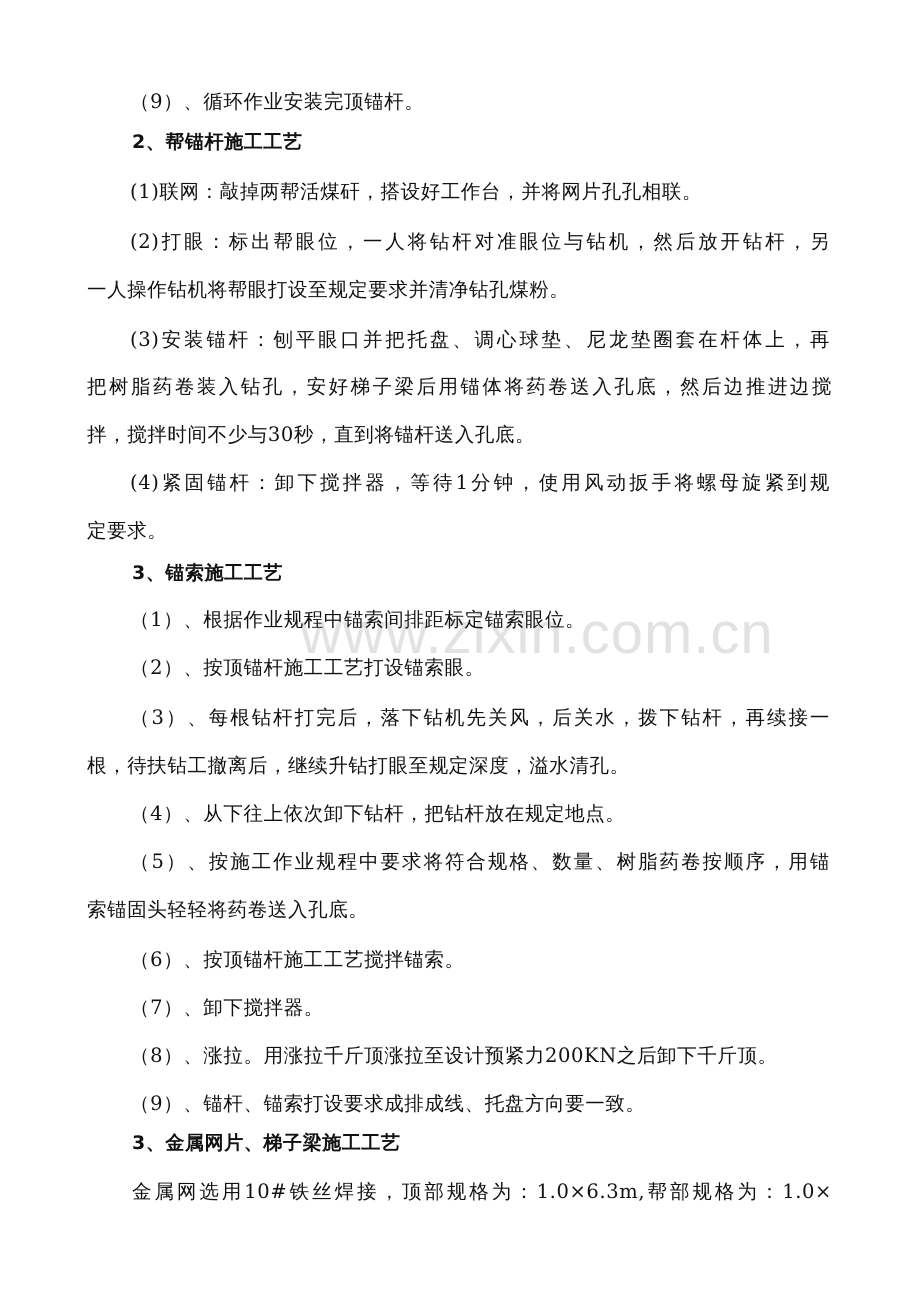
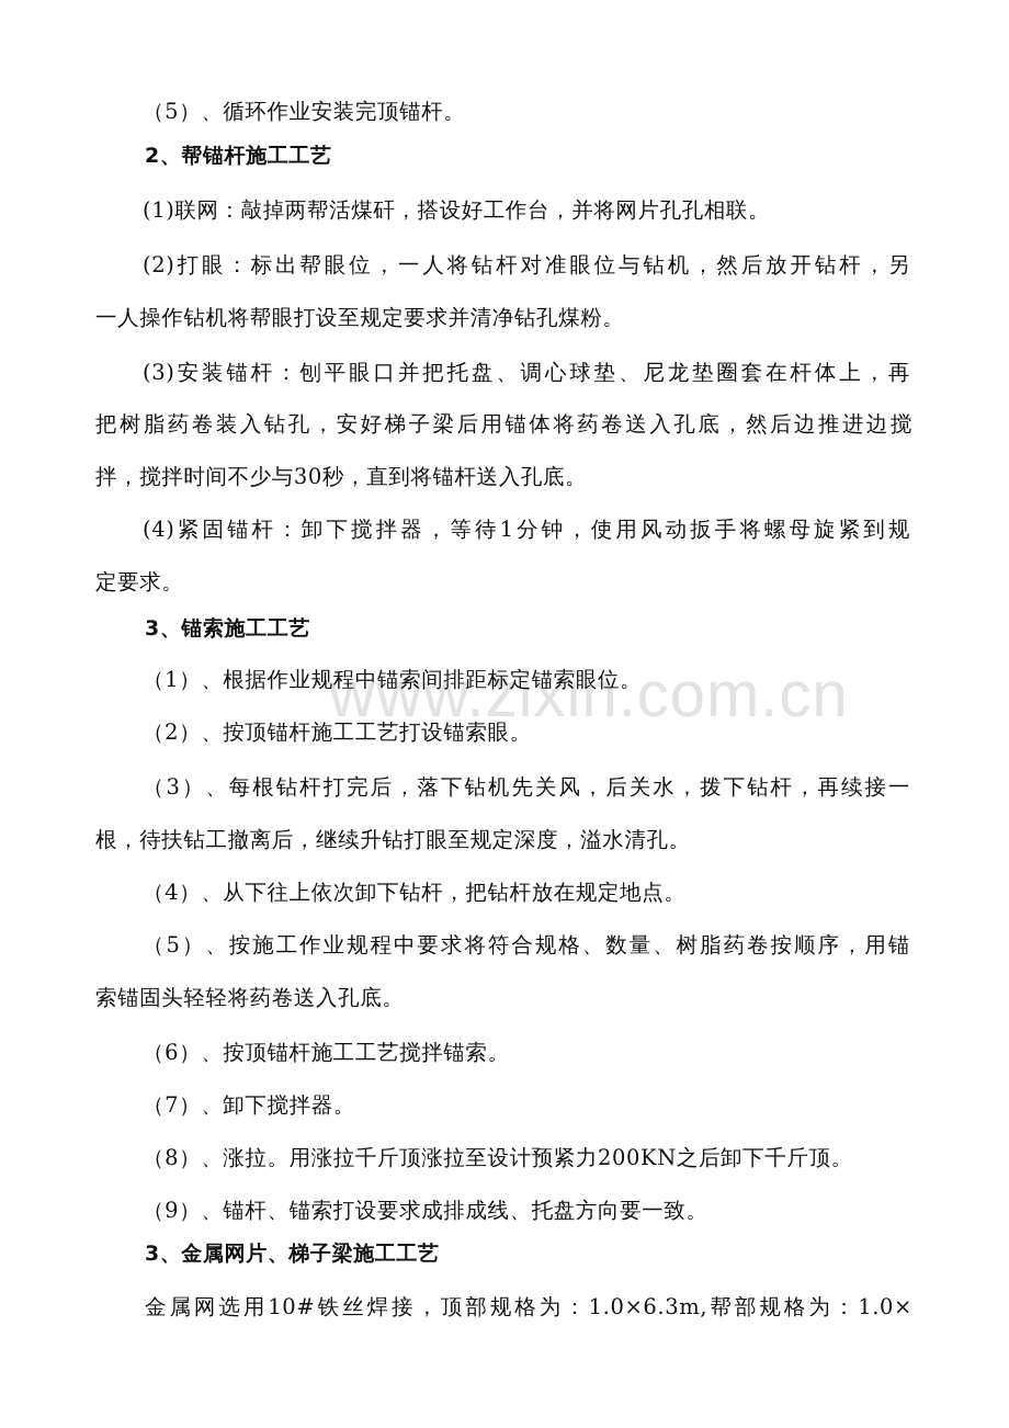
  www.zixin.com.cn
- （9）、循环作业安装完顶锚杆。
+ （5）、循环作业安装完顶锚杆。
  2、帮锚杆施工工艺
  (1)联网：敲掉两帮活煤矸，搭设好工作台，并将网片孔孔相联。
  (2)打眼：标出帮眼位，一人将钻杆对准眼位与钻机，然后放开钻杆，另
  一人操作钻机将帮眼打设至规定要求并清净钻孔煤粉。
  (3)安装锚杆：刨平眼口并把托盘、调心球垫、尼龙垫圈套在杆体上，再
  把树脂药卷装入钻孔，安好梯子梁后用锚体将药卷送入孔底，然后边推进边搅
  拌，搅拌时间不少与30秒，直到将锚杆送入孔底。
  (4)紧固锚杆：卸下搅拌器，等待1分钟，使用风动扳手将螺母旋紧到规
  定要求。
  3、锚索施工工艺
  （1）、根据作业规程中锚索间排距标定锚索眼位。
  （2）、按顶锚杆施工工艺打设锚索眼。
  （3）、每根钻杆打完后，落下钻机先关风，后关水，拨下钻杆，再续接一
  根，待扶钻工撤离后，继续升钻打眼至规定深度，溢水清孔。
  （4）、从下往上依次卸下钻杆，把钻杆放在规定地点。
  （5）、按施工作业规程中要求将符合规格、数量、树脂药卷按顺序，用锚
  索锚固头轻轻将药卷送入孔底。
  （6）、按顶锚杆施工工艺搅拌锚索。
  （7）、卸下搅拌器。
  （8）、涨拉。用涨拉千斤顶涨拉至设计预紧力200KN之后卸下千斤顶。
  （9）、锚杆、锚索打设要求成排成线、托盘方向要一致。
  3、金属网片、梯子梁施工工艺
  金属网选用10#铁丝焊接，顶部规格为：1.0×6.3m,帮部规格为：1.0×
